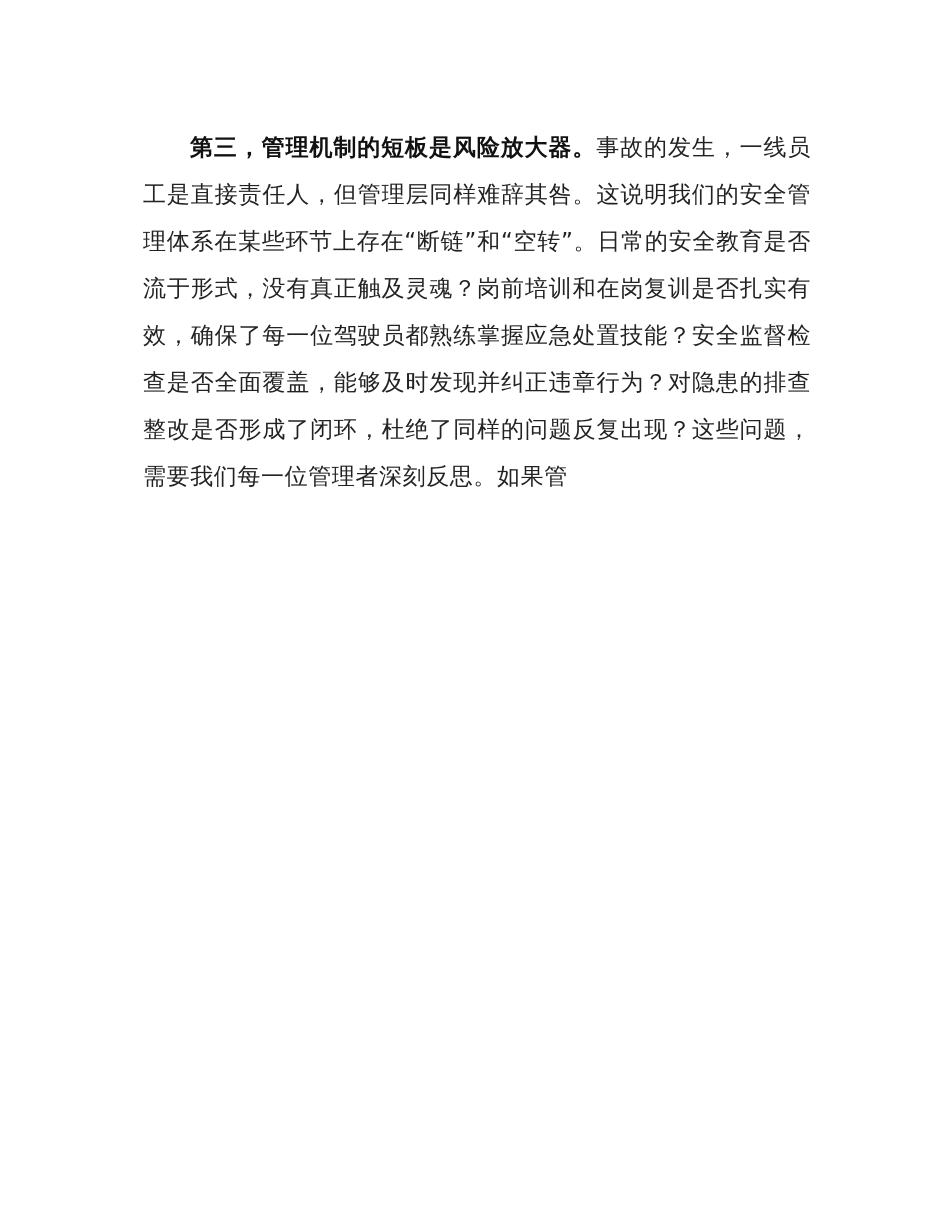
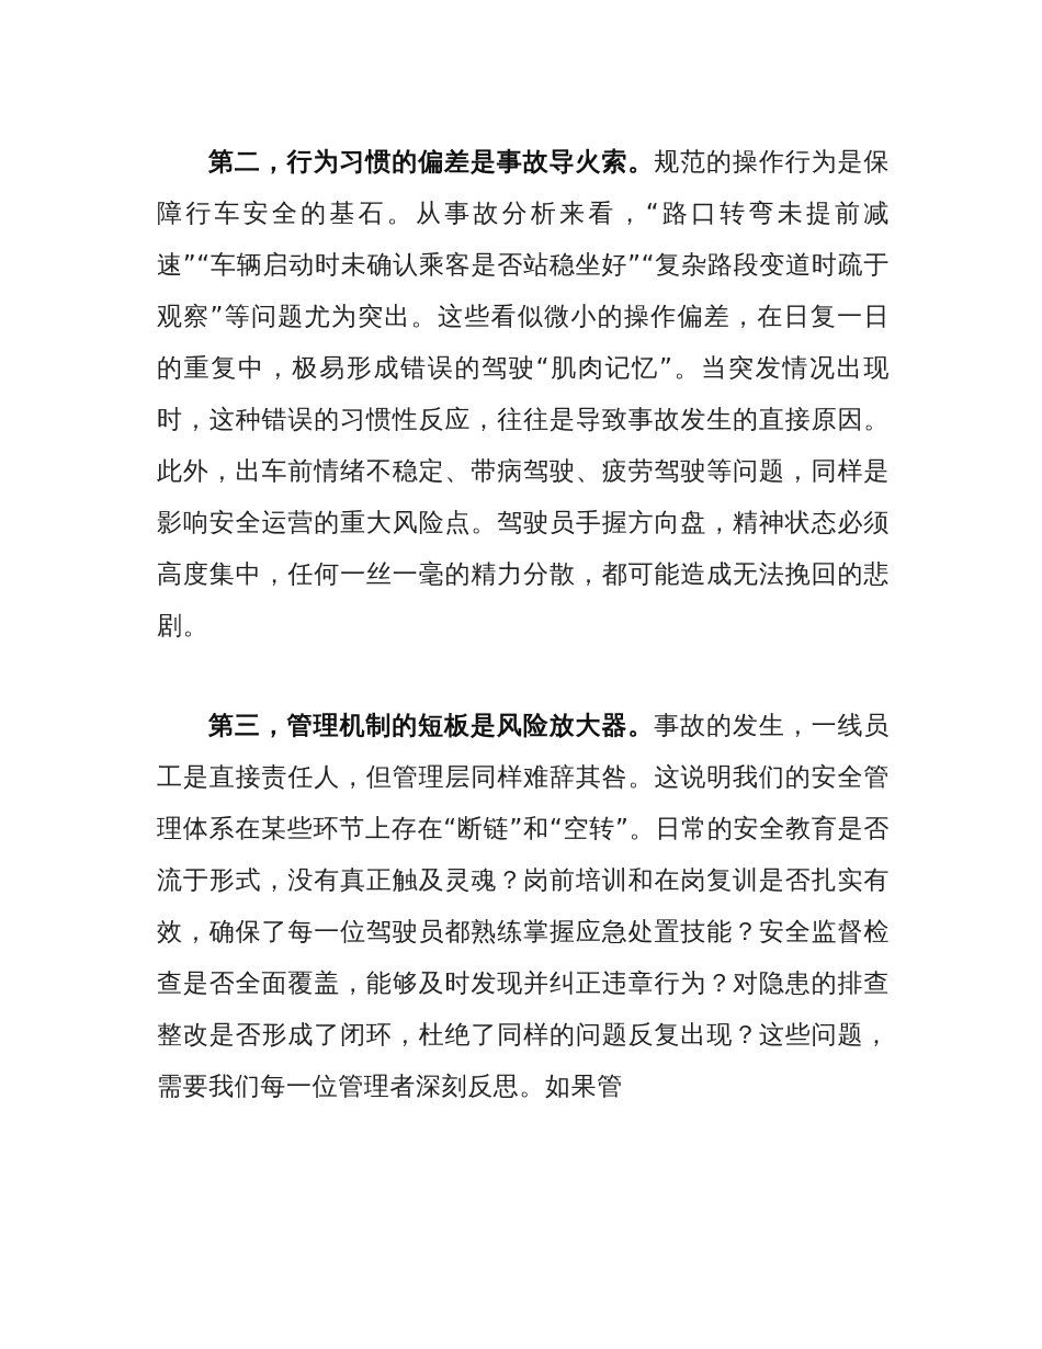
+ 第二，行为习惯的偏差是事故导火索。规范的操作行为是保障行车安全的基石。从事故分析来看，“路口转弯未提前减速”“车辆启动时未确认乘客是否站稳坐好”“复杂路段变道时疏于观察”等问题尤为突出。这些看似微小的操作偏差，在日复一日的重复中，极易形成错误的驾驶“肌肉记忆”。当突发情况出现时，这种错误的习惯性反应，往往是导致事故发生的直接原因。此外，出车前情绪不稳定、带病驾驶、疲劳驾驶等问题，同样是影响安全运营的重大风险点。驾驶员手握方向盘，精神状态必须高度集中，任何一丝一毫的精力分散，都可能造成无法挽回的悲剧。
  第三，管理机制的短板是风险放大器。事故的发生，一线员工是直接责任人，但管理层同样难辞其咎。这说明我们的安全管理体系在某些环节上存在“断链”和“空转”。日常的安全教育是否流于形式，没有真正触及灵魂？岗前培训和在岗复训是否扎实有效，确保了每一位驾驶员都熟练掌握应急处置技能？安全监督检查是否全面覆盖，能够及时发现并纠正违章行为？对隐患的排查整改是否形成了闭环，杜绝了同样的问题反复出现？这些问题，需要我们每一位管理者深刻反思。如果管
